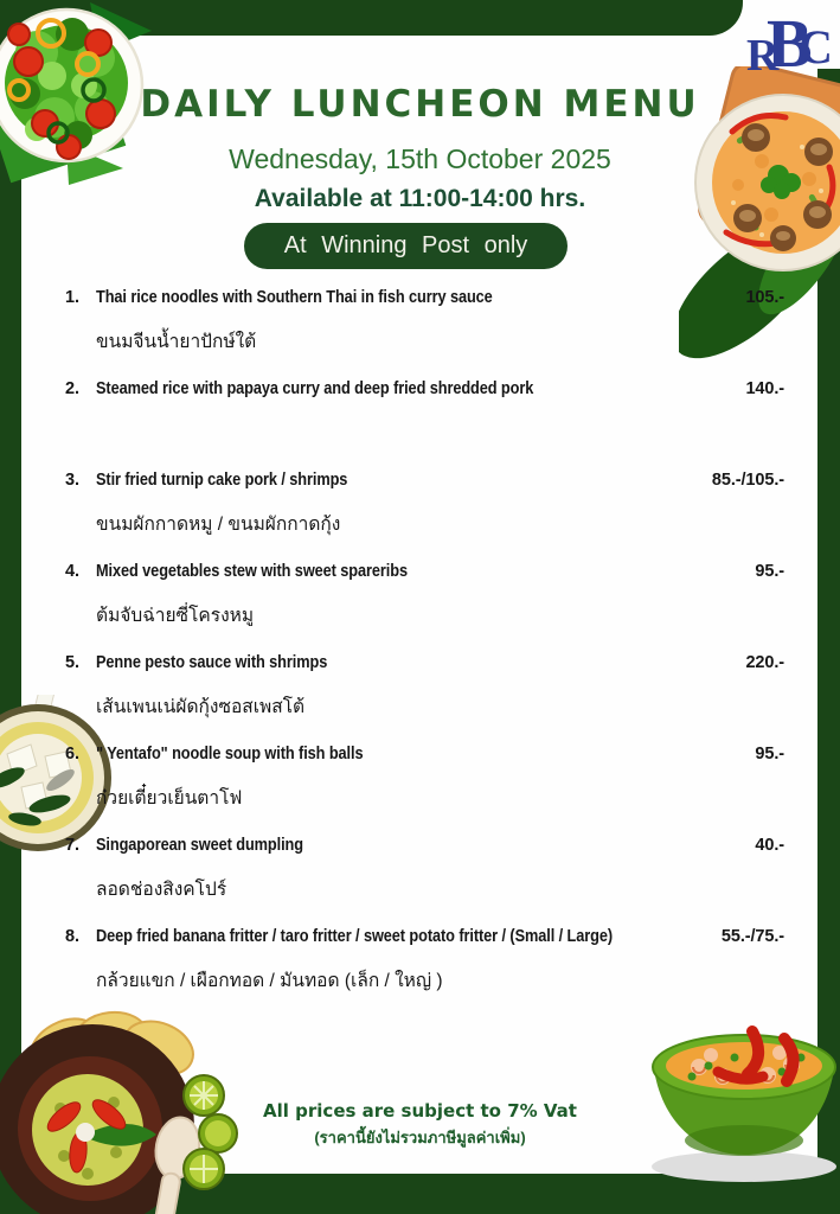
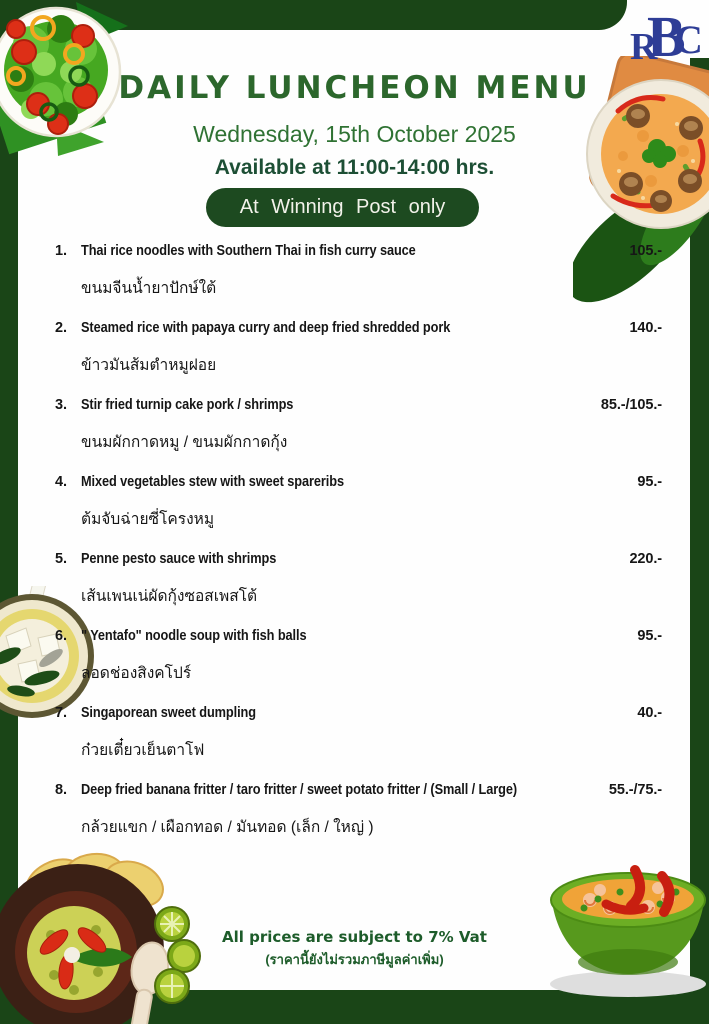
  R
  B
  C
  DAILY LUNCHEON MENU
  Wednesday, 15th October 2025
  Available at 11:00-14:00 hrs.
  At Winning Post only
  1.
  Thai rice noodles with Southern Thai in fish curry sauce
  105.-
  ขนมจีนน้ำยาปักษ์ใต้
  2.
  Steamed rice with papaya curry and deep fried shredded pork
  140.-
+ ข้าวมันส้มตำหมูฝอย
  3.
  Stir fried turnip cake pork / shrimps
  85.-/105.-
  ขนมผักกาดหมู / ขนมผักกาดกุ้ง
  4.
  Mixed vegetables stew with sweet spareribs
  95.-
  ต้มจับฉ่ายซี่โครงหมู
  5.
  Penne pesto sauce with shrimps
  220.-
  เส้นเพนเน่ผัดกุ้งซอสเพสโต้
  6.
  " Yentafo" noodle soup with fish balls
  95.-
- ก๋วยเตี๋ยวเย็นตาโฟ
+ ลอดช่องสิงคโปร์
  7.
  Singaporean sweet dumpling
  40.-
- ลอดช่องสิงคโปร์
+ ก๋วยเตี๋ยวเย็นตาโฟ
  8.
  Deep fried banana fritter / taro fritter / sweet potato fritter / (Small / Large)
  55.-/75.-
  กล้วยแขก / เผือกทอด / มันทอด (เล็ก / ใหญ่ )
  All prices are subject to 7% Vat
  (ราคานี้ยังไม่รวมภาษีมูลค่าเพิ่ม)
